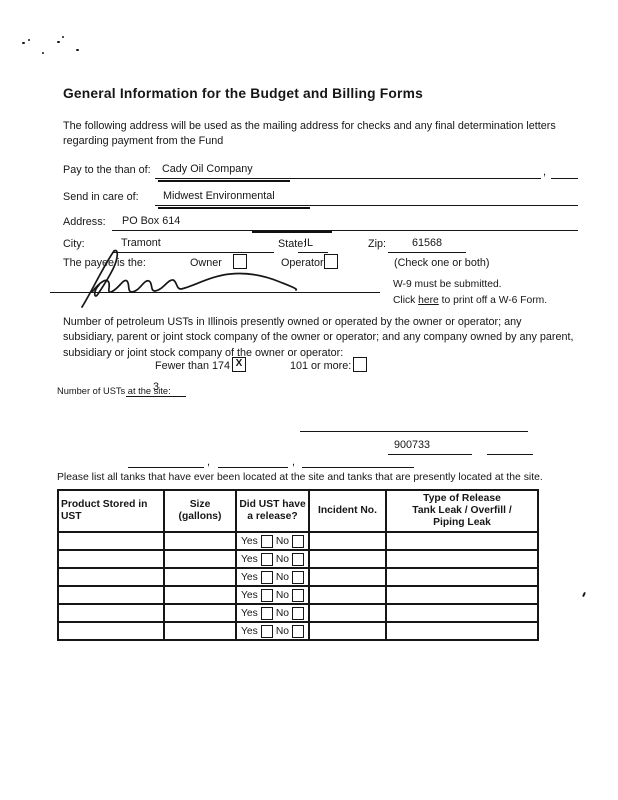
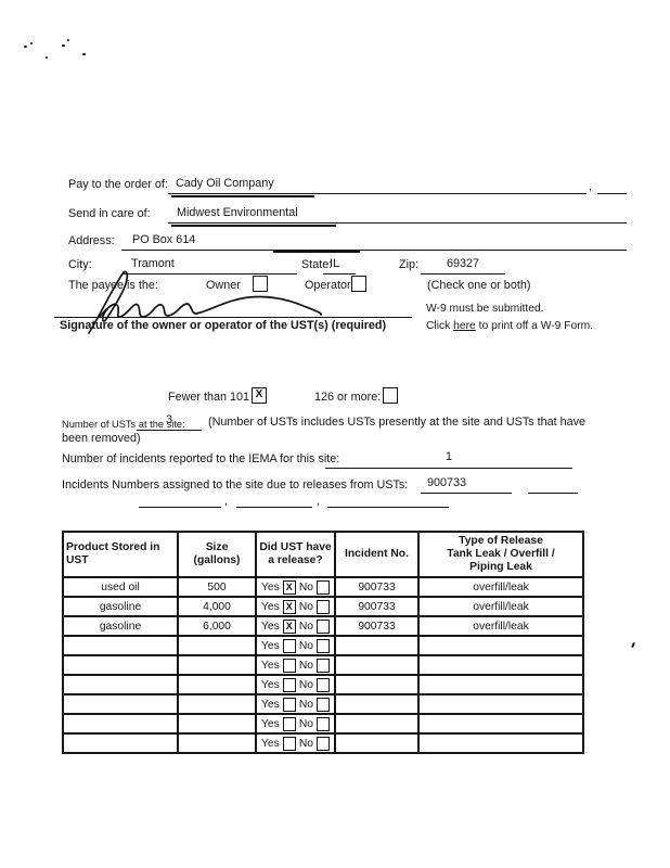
- General Information for the Budget and Billing Forms
- The following address will be used as the mailing address for checks and any final determination letters regarding payment from the Fund
- Pay to the than of:
+ Pay to the order of:
  Cady Oil Company
  ,
  Send in care of:
  Midwest Environmental
  Address:
  PO Box 614
  City:
  Tramont
  State:
  IL
  Zip:
- 61568
+ 69327
  The payee is the:
  Owner
  Operator
  (Check one or both)
+ Signature of the owner or operator of the UST(s) (required)
  W-9 must be submitted.
- Click here to print off a W-6 Form.
+ Click here to print off a W-9 Form.
- Number of petroleum USTs in Illinois presently owned or operated by the owner or operator; any subsidiary, parent or joint stock company of the owner or operator; and any company owned by any parent, subsidiary or joint stock company of the owner or operator:
- Fewer than 174
+ Fewer than 101
  X
- 101 or more:
+ 126 or more:
  Number of USTs at the site:
  3
+ (Number of USTs includes USTs presently at the site and USTs that have been removed)
+ Number of incidents reported to the IEMA for this site:
+ 1
+ Incidents Numbers assigned to the site due to releases from USTs:
  900733
  ,
  ,
- Please list all tanks that have ever been located at the site and tanks that are presently located at the site.
  Product Stored in UST	Size (gallons)	Did UST have a release?	Incident No.	Type of Release Tank Leak / Overfill / Piping Leak
+ used oil	500	Yes X No	900733	overfill/leak
+ gasoline	4,000	Yes X No	900733	overfill/leak
+ gasoline	6,000	Yes X No	900733	overfill/leak
  		Yes No
  		Yes No
  		Yes No
  		Yes No
  		Yes No
  		Yes No
